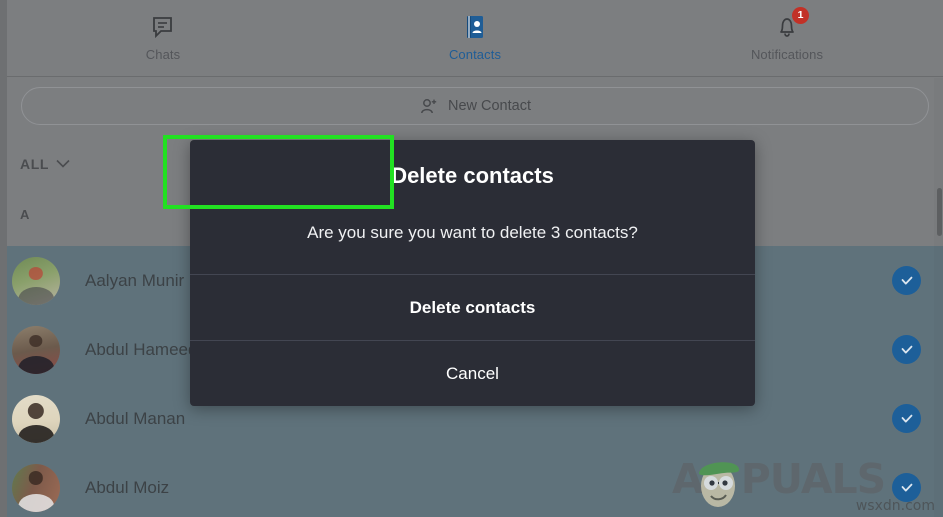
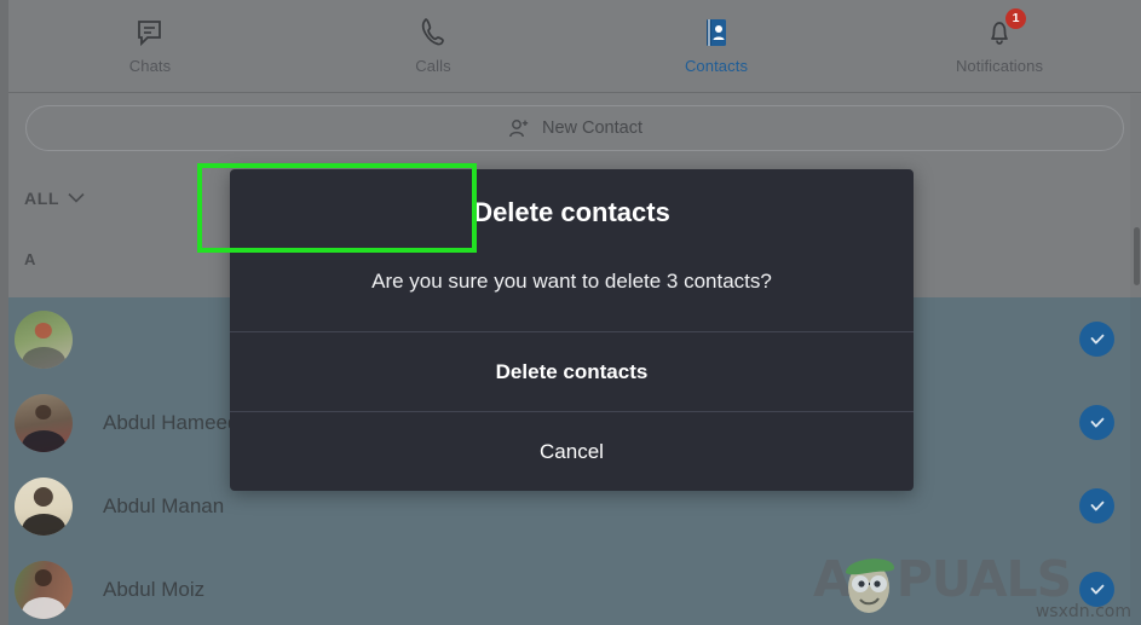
  Chats
+ Calls
  Contacts
  1
  Notifications
  New Contact
  ALL
  A
- Aalyan Munir
  Abdul Hamee
  Abdul Manan
  Abdul Moiz
  Delete contacts
  Are you sure you want to delete 3 contacts?
  Delete contacts
  Cancel
  A
  PUALS
  wsxdn.com
